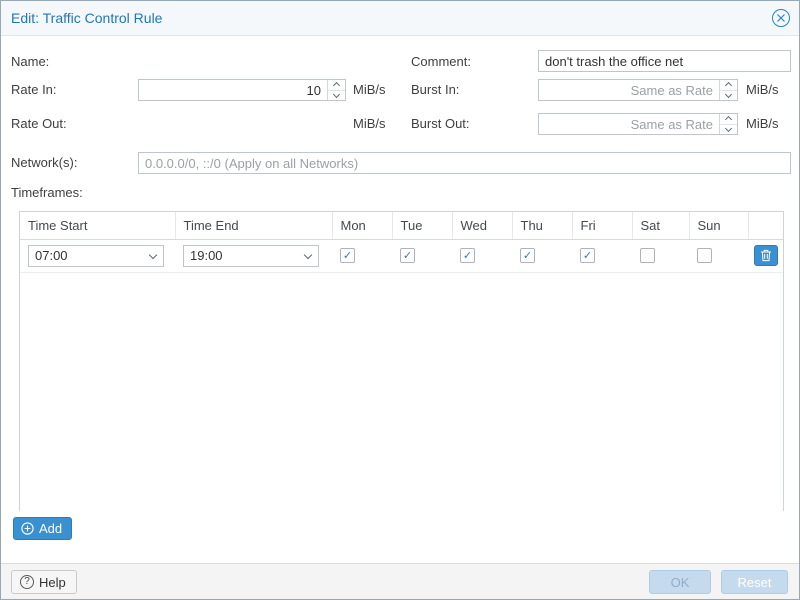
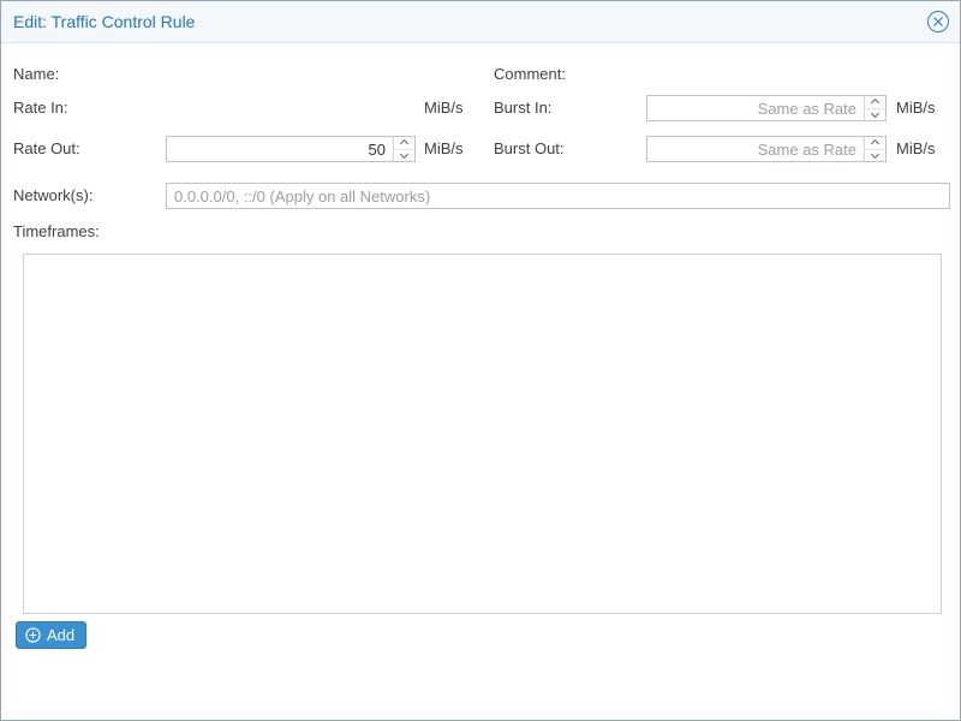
  Edit: Traffic Control Rule
  Name:
  Comment:
- don't trash the office net
  Rate In:
- 10
  MiB/s
  Burst In:
  Same as Rate
  MiB/s
  Rate Out:
+ 50
  MiB/s
  Burst Out:
  Same as Rate
  MiB/s
  Network(s):
  0.0.0.0/0, ::/0 (Apply on all Networks)
  Timeframes:
- Time Start	Time End	Mon	Tue	Wed	Thu	Fri	Sat	Sun
- 07:00	19:00	✓	✓	✓	✓	✓
  Add
- ?
- Help
- OK
- Reset
